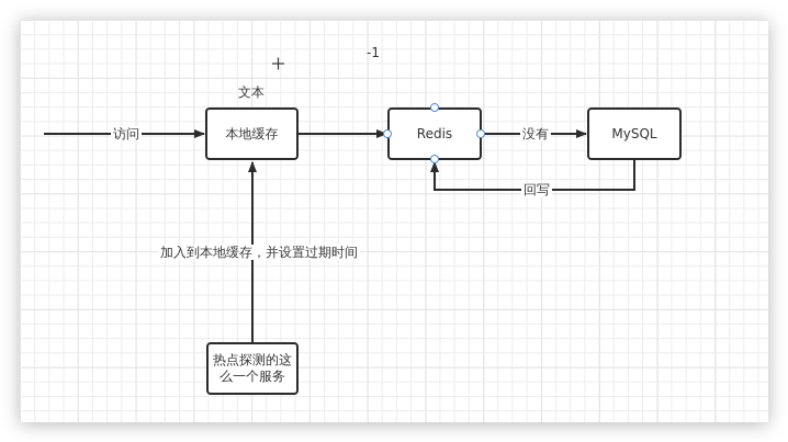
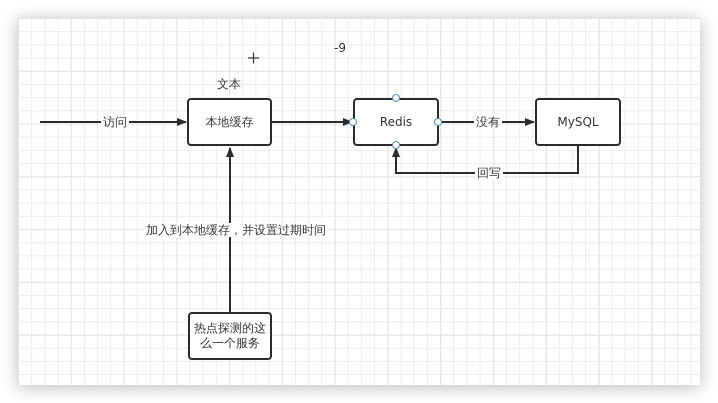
  本地缓存
  Redis
  MySQL
  热点探测的这么一个服务
  访问
  没有
  回写
  加入到本地缓存，并设置过期时间
  文本
- -1
+ -9
